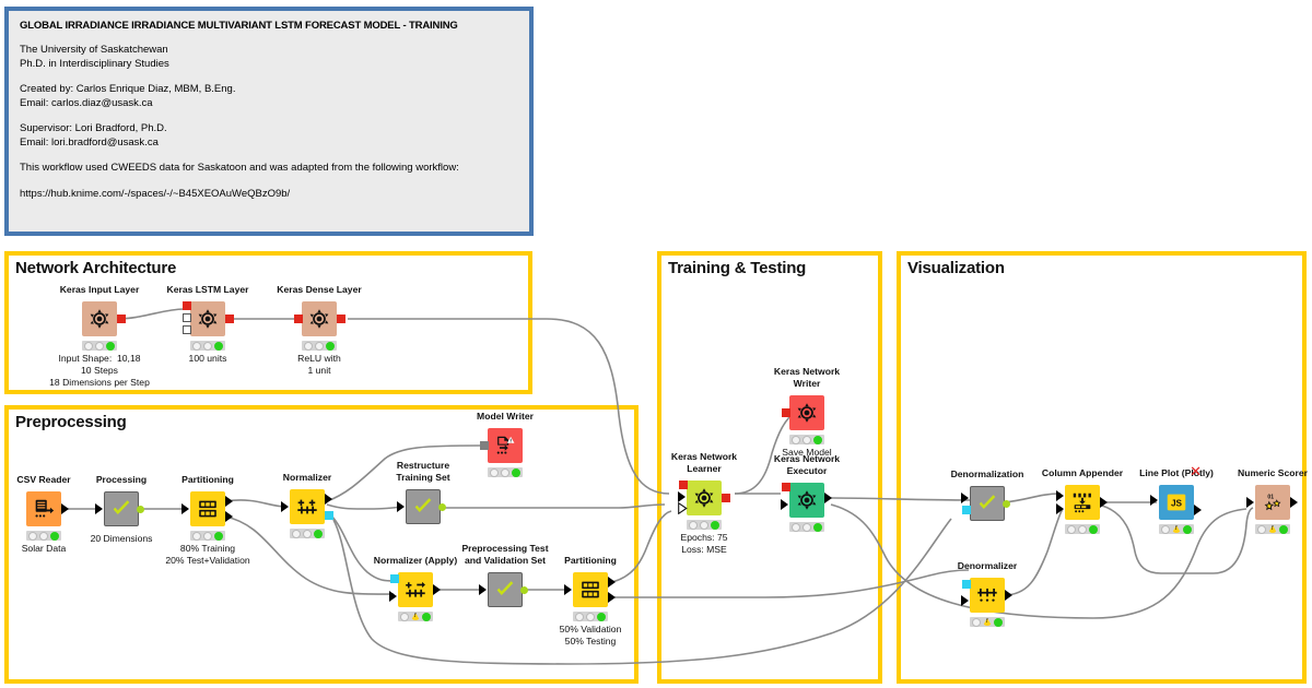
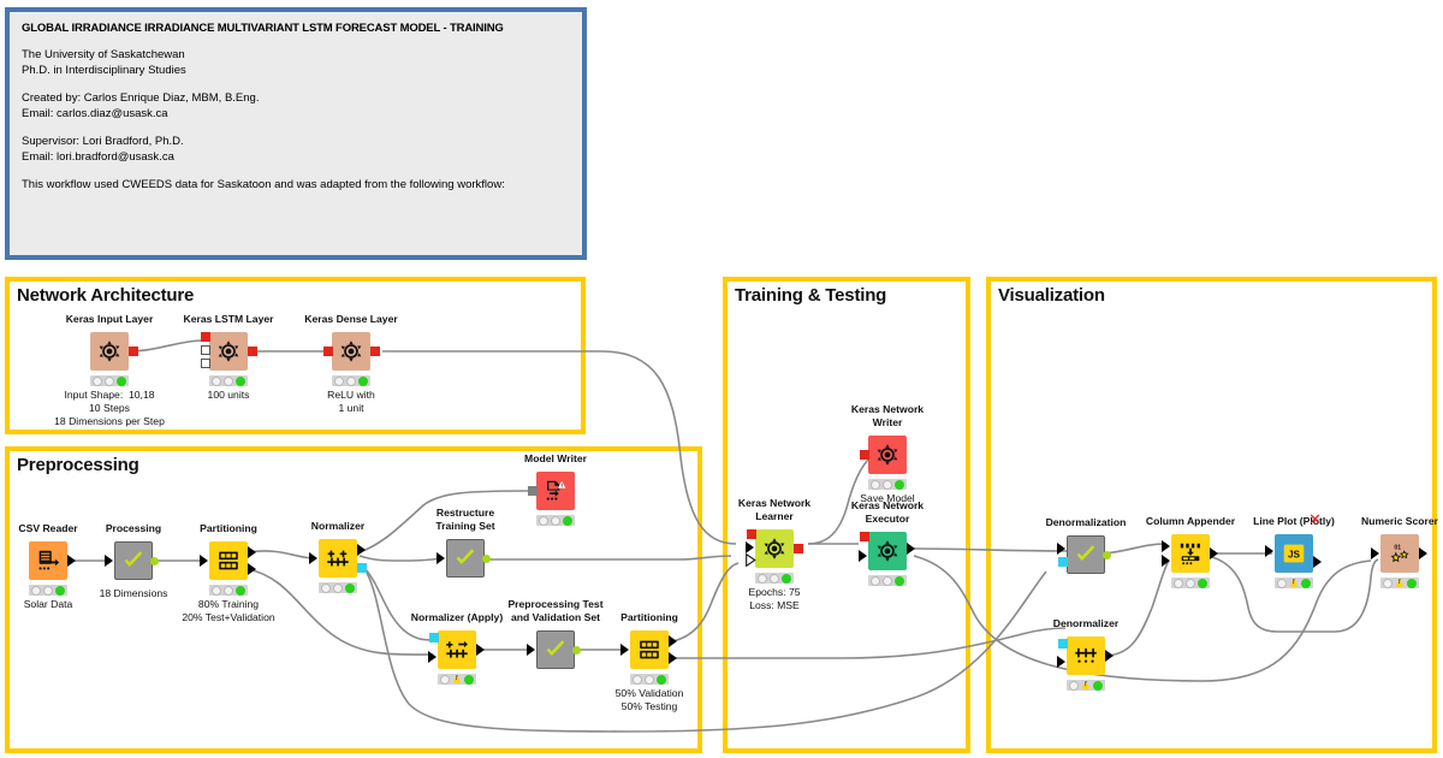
  GLOBAL IRRADIANCE IRRADIANCE MULTIVARIANT LSTM FORECAST MODEL - TRAINING
  The University of Saskatchewan
  Ph.D. in Interdisciplinary Studies
  Created by: Carlos Enrique Diaz, MBM, B.Eng.
  Email: carlos.diaz@usask.ca
  Supervisor: Lori Bradford, Ph.D.
  Email: lori.bradford@usask.ca
  This workflow used CWEEDS data for Saskatoon and was adapted from the following workflow:
- https://hub.knime.com/-/spaces/-/~B45XEOAuWeQBzO9b/
  Network Architecture
  Preprocessing
  Training & Testing
  Visualization
  Keras Input Layer
  Input Shape: 10,18
  10 Steps
  18 Dimensions per Step
  Keras LSTM Layer
  100 units
  Keras Dense Layer
  ReLU with
  1 unit
  CSV Reader
  Solar Data
  Processing
- 20 Dimensions
+ 18 Dimensions
  Partitioning
  80% Training
  20% Test+Validation
  Normalizer
  Model Writer
  Restructure
  Training Set
  Normalizer (Apply)
  Preprocessing Test
  and Validation Set
  Partitioning
  50% Validation
  50% Testing
  Keras Network
  Writer
  Save Model
  Keras Network
  Learner
  Epochs: 75
  Loss: MSE
  Keras Network
  Executor
  Denormalization
  Denormalizer
  Column Appender
  Line Plot (Plotly)
  JS
  ✕
  Numeric Scorer
